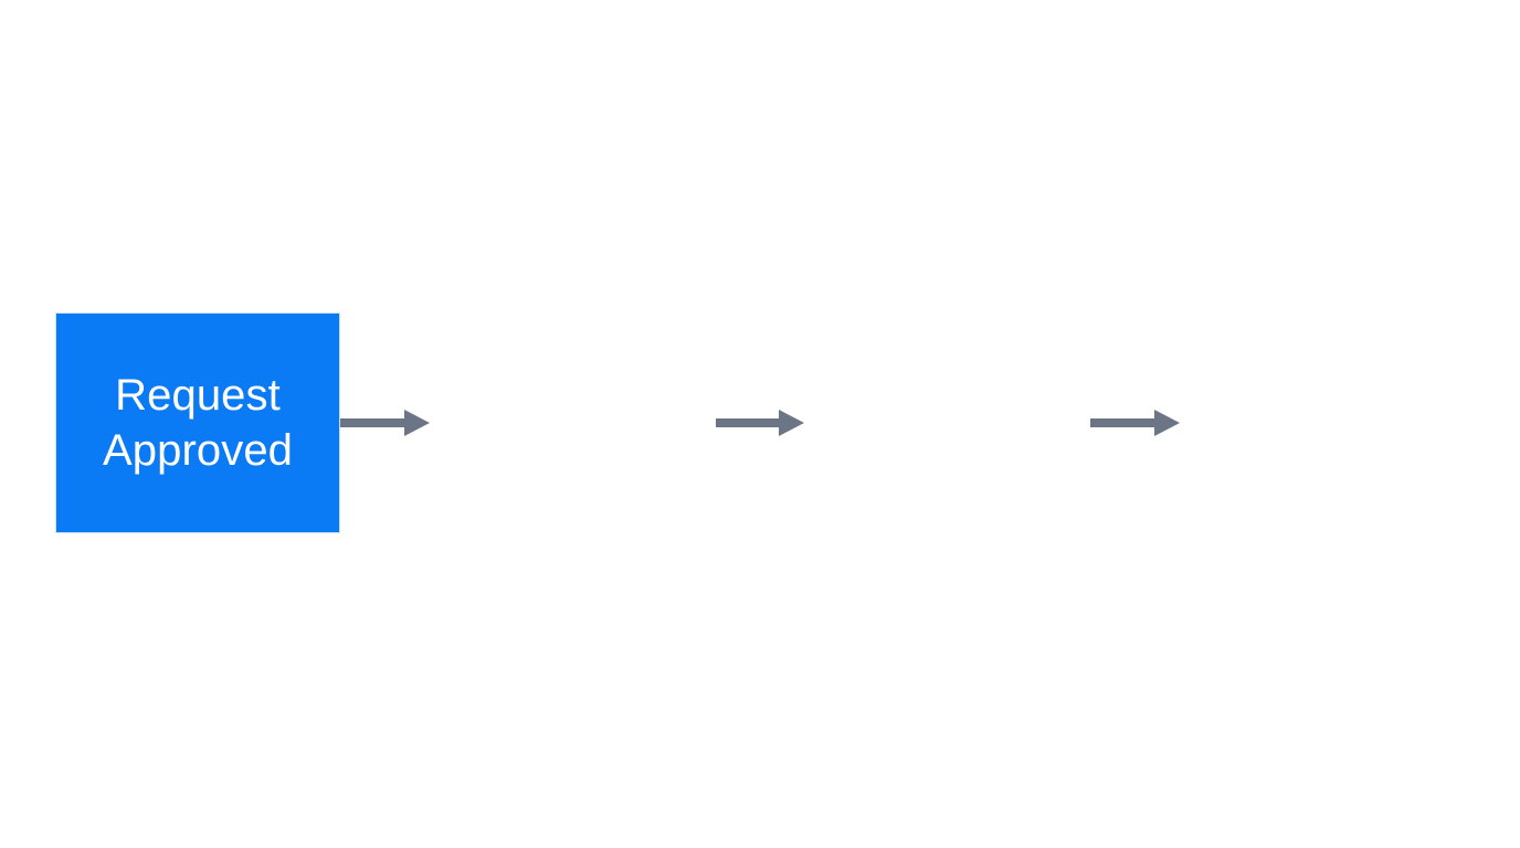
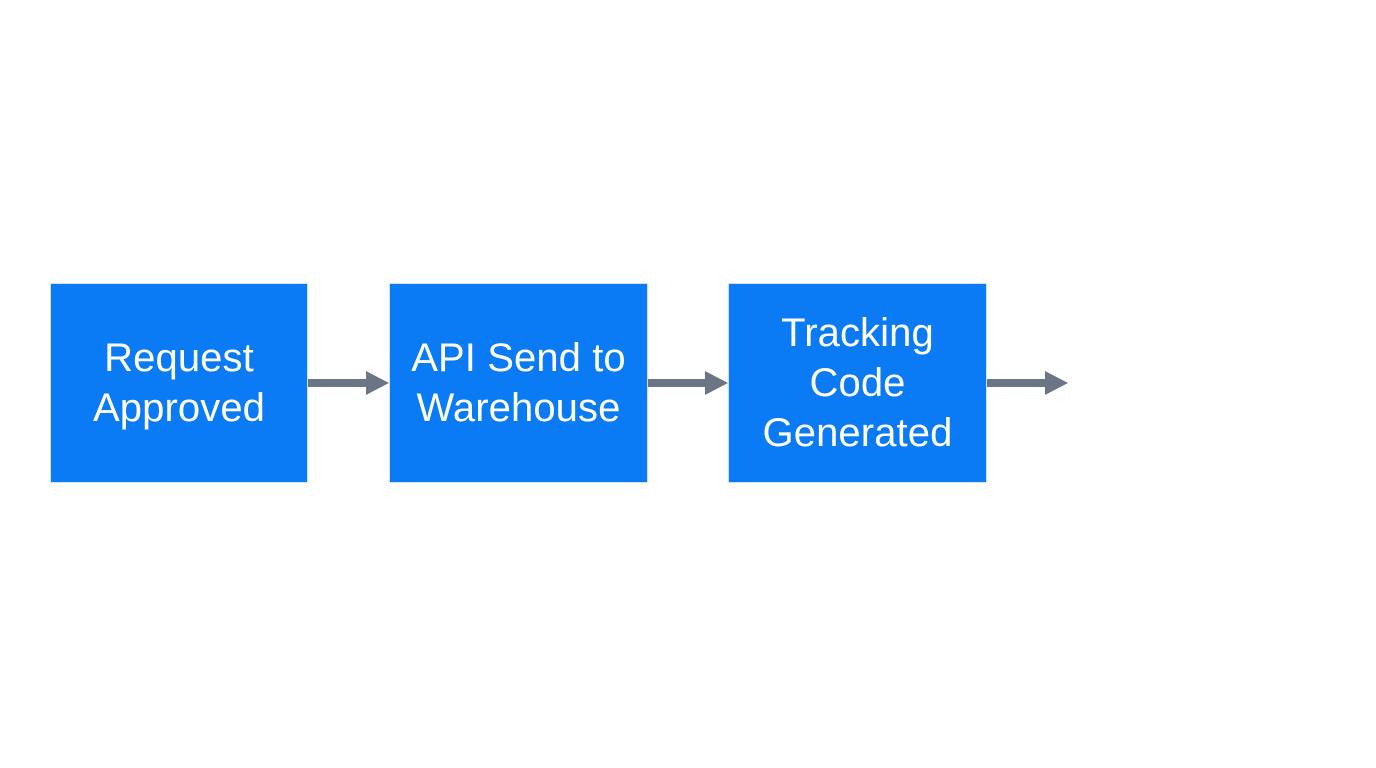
  Request
  Approved
+ API Send to
+ Warehouse
+ Tracking
+ Code
+ Generated
